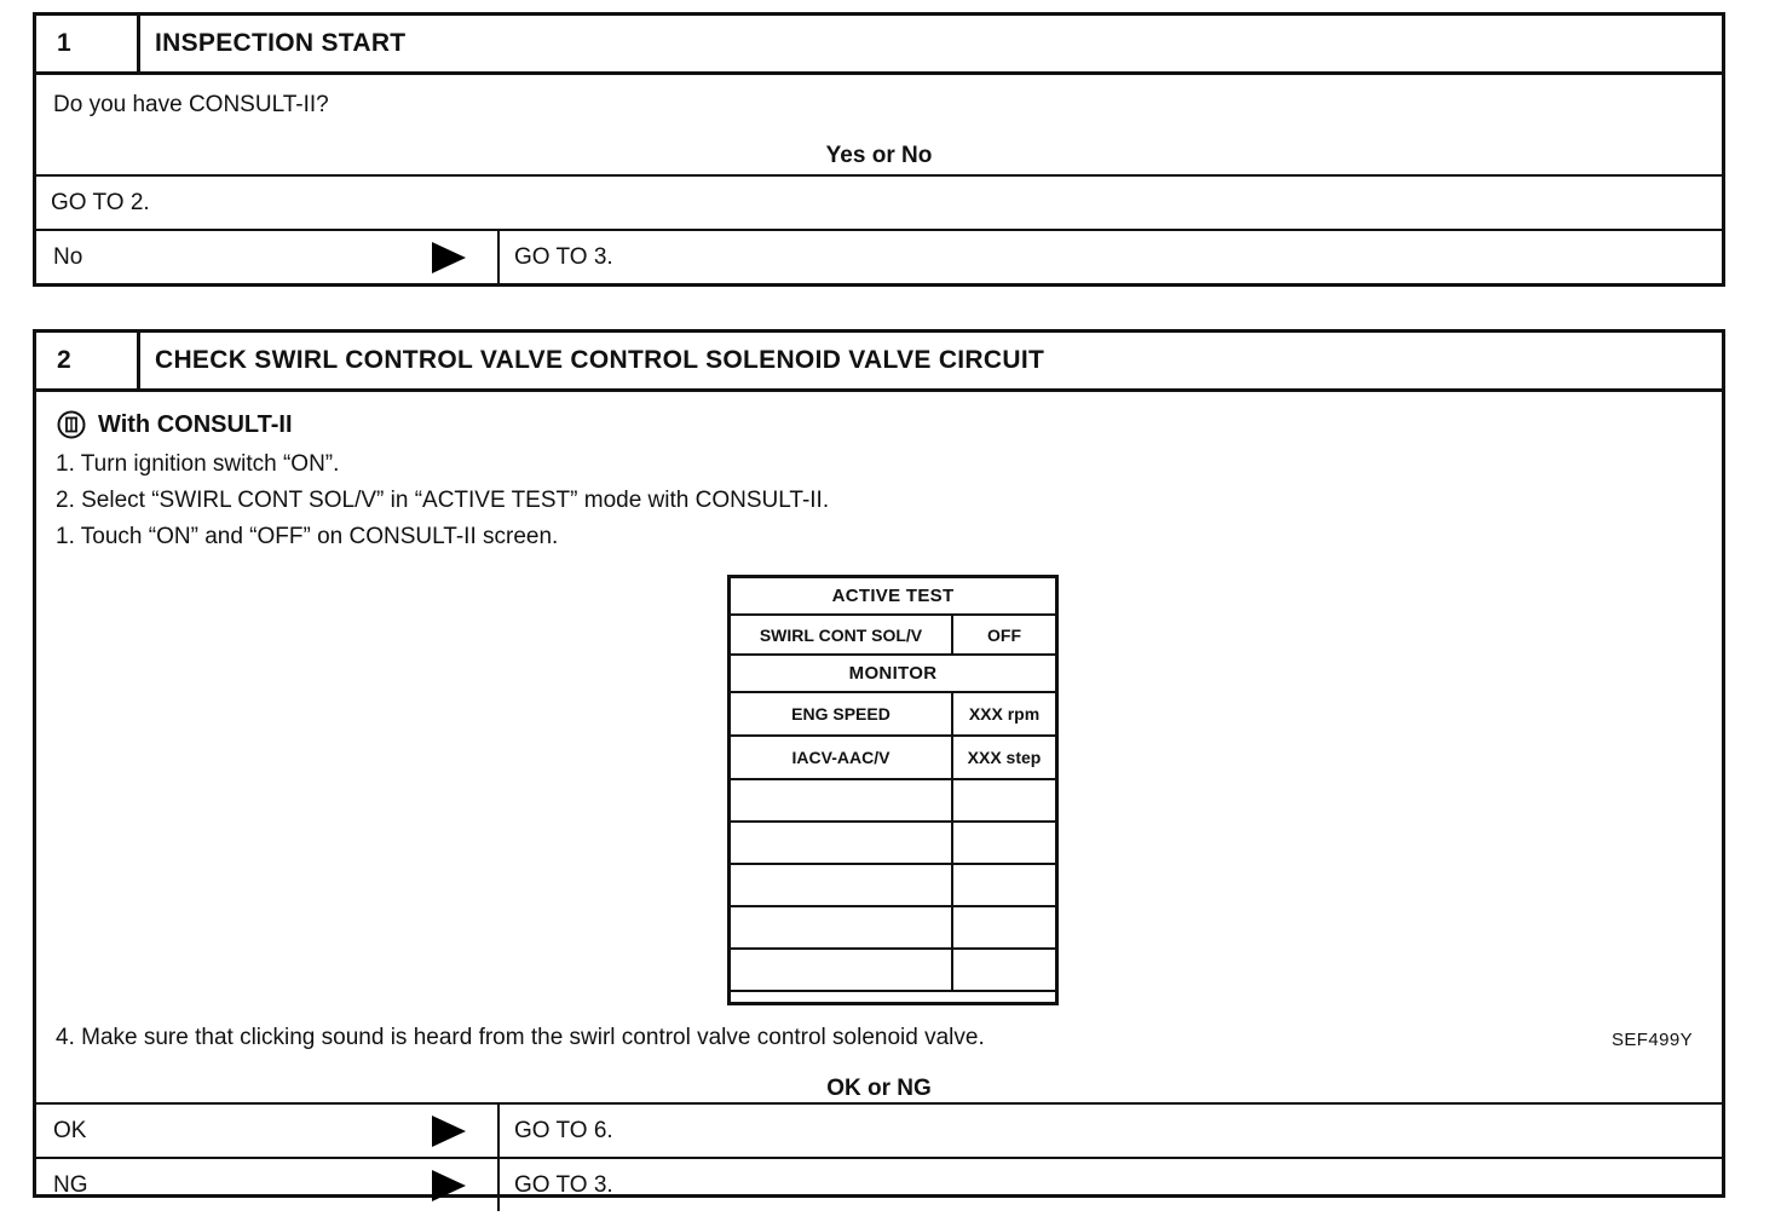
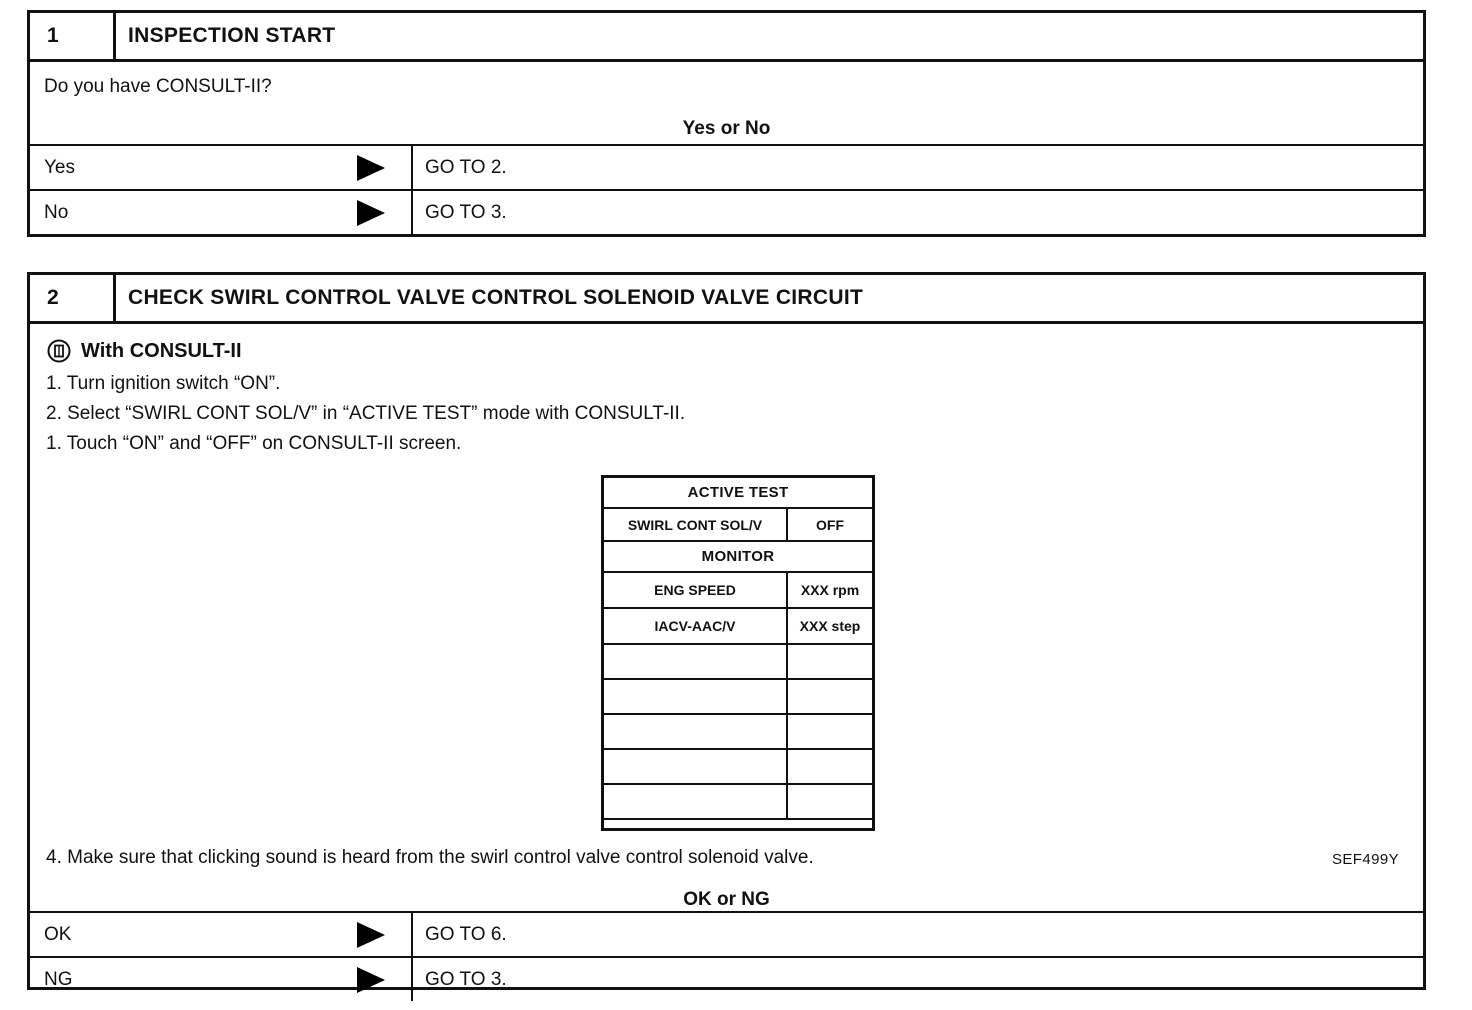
  1
  INSPECTION START
  Do you have CONSULT-II?
  Yes or No
+ Yes
  GO TO 2.
  No
  GO TO 3.
  2
  CHECK SWIRL CONTROL VALVE CONTROL SOLENOID VALVE CIRCUIT
  With CONSULT-II
  1. Turn ignition switch “ON”.
  2. Select “SWIRL CONT SOL/V” in “ACTIVE TEST” mode with CONSULT-II.
  1. Touch “ON” and “OFF” on CONSULT-II screen.
  ACTIVE TEST
  SWIRL CONT SOL/V
  OFF
  MONITOR
  ENG SPEED
  XXX rpm
  IACV-AAC/V
  XXX step
  SEF499Y
  4. Make sure that clicking sound is heard from the swirl control valve control solenoid valve.
  OK or NG
  OK
  GO TO 6.
  NG
  GO TO 3.
